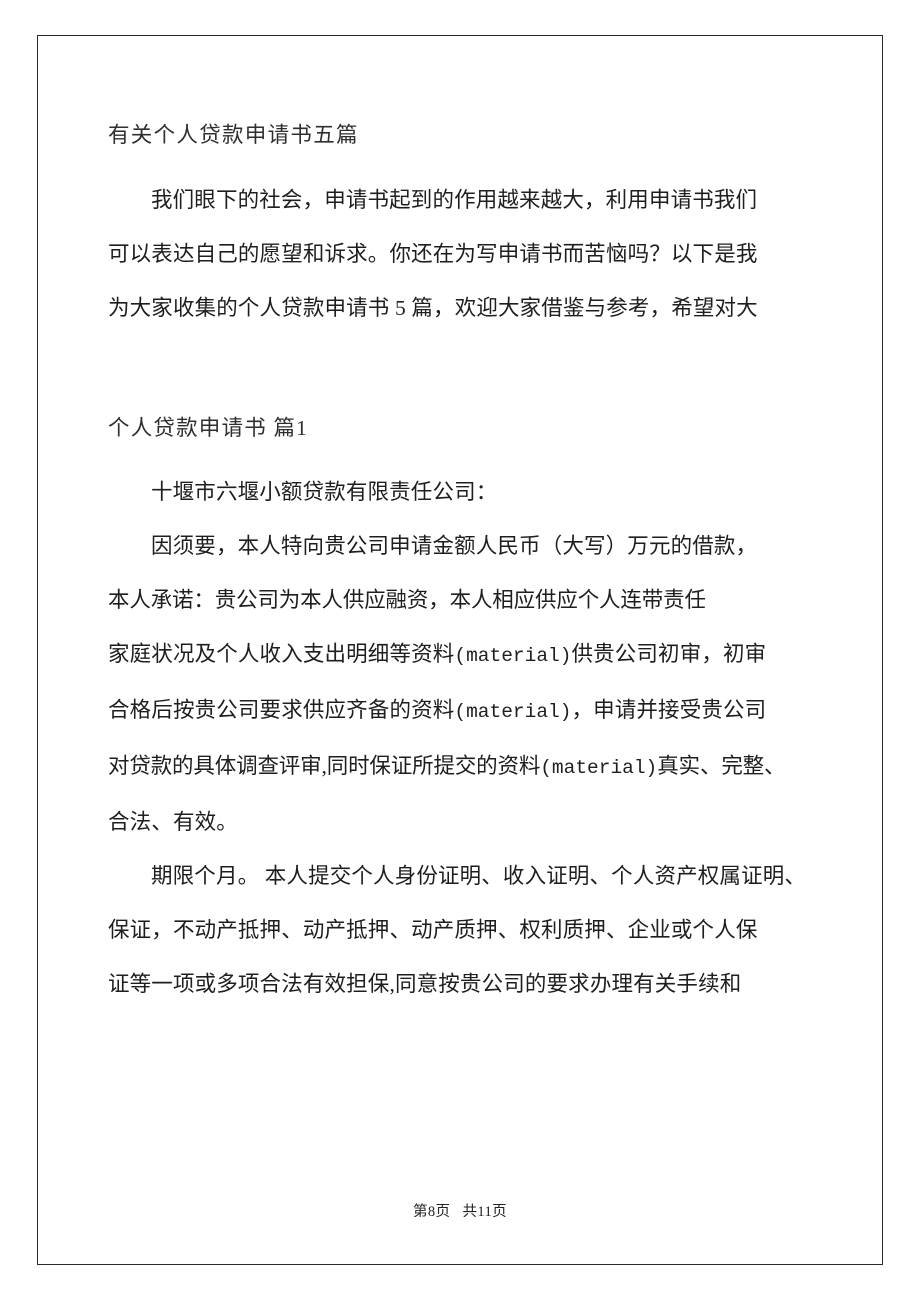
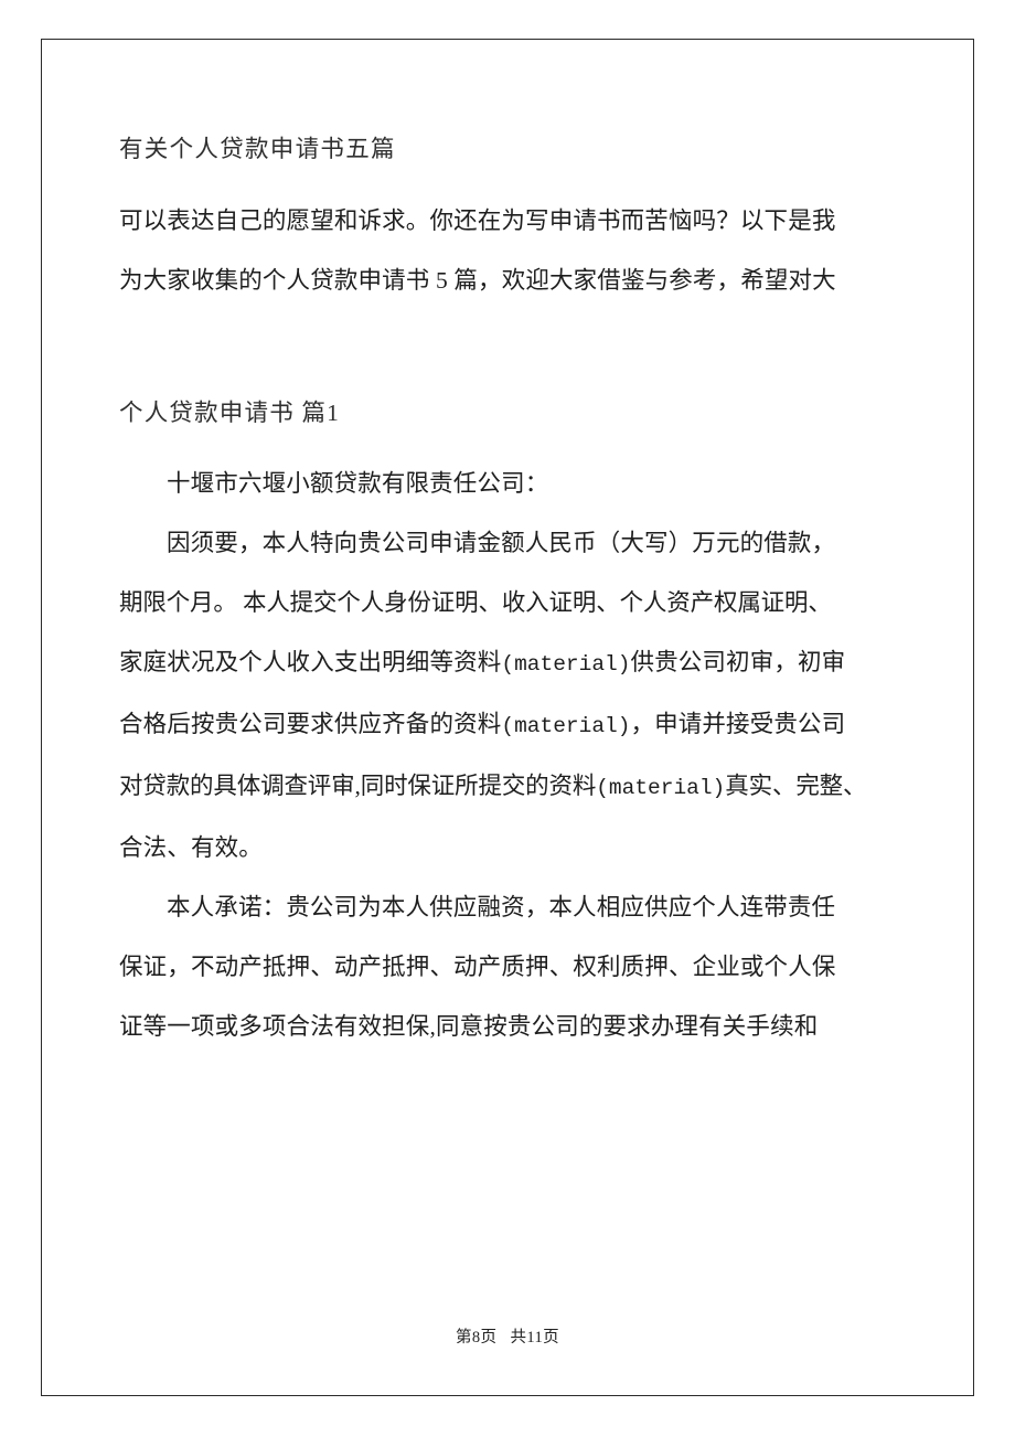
  有关个人贷款申请书五篇
- 我们眼下的社会，申请书起到的作用越来越大，利用申请书我们
  可以表达自己的愿望和诉求。你还在为写申请书而苦恼吗？以下是我
  为大家收集的个人贷款申请书 5 篇，欢迎大家借鉴与参考，希望对大
  个人贷款申请书 篇1
  十堰市六堰小额贷款有限责任公司：
  因须要，本人特向贵公司申请金额人民币（大写）万元的借款，
- 本人承诺：贵公司为本人供应融资，本人相应供应个人连带责任
+ 期限个月。 本人提交个人身份证明、收入证明、个人资产权属证明、
  家庭状况及个人收入支出明细等资料(material)供贵公司初审，初审
  合格后按贵公司要求供应齐备的资料(material)，申请并接受贵公司
  对贷款的具体调查评审,同时保证所提交的资料(material)真实、完整、
  合法、有效。
- 期限个月。 本人提交个人身份证明、收入证明、个人资产权属证明、
+ 本人承诺：贵公司为本人供应融资，本人相应供应个人连带责任
  保证，不动产抵押、动产抵押、动产质押、权利质押、企业或个人保
  证等一项或多项合法有效担保,同意按贵公司的要求办理有关手续和
  第8页 共11页
